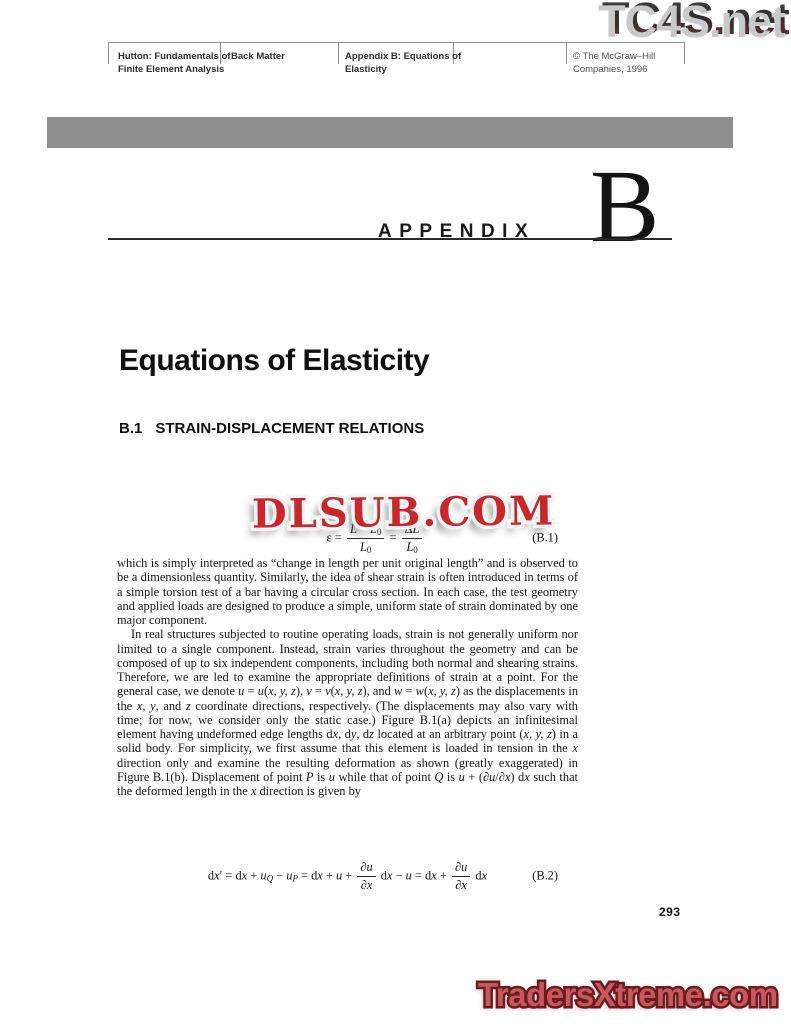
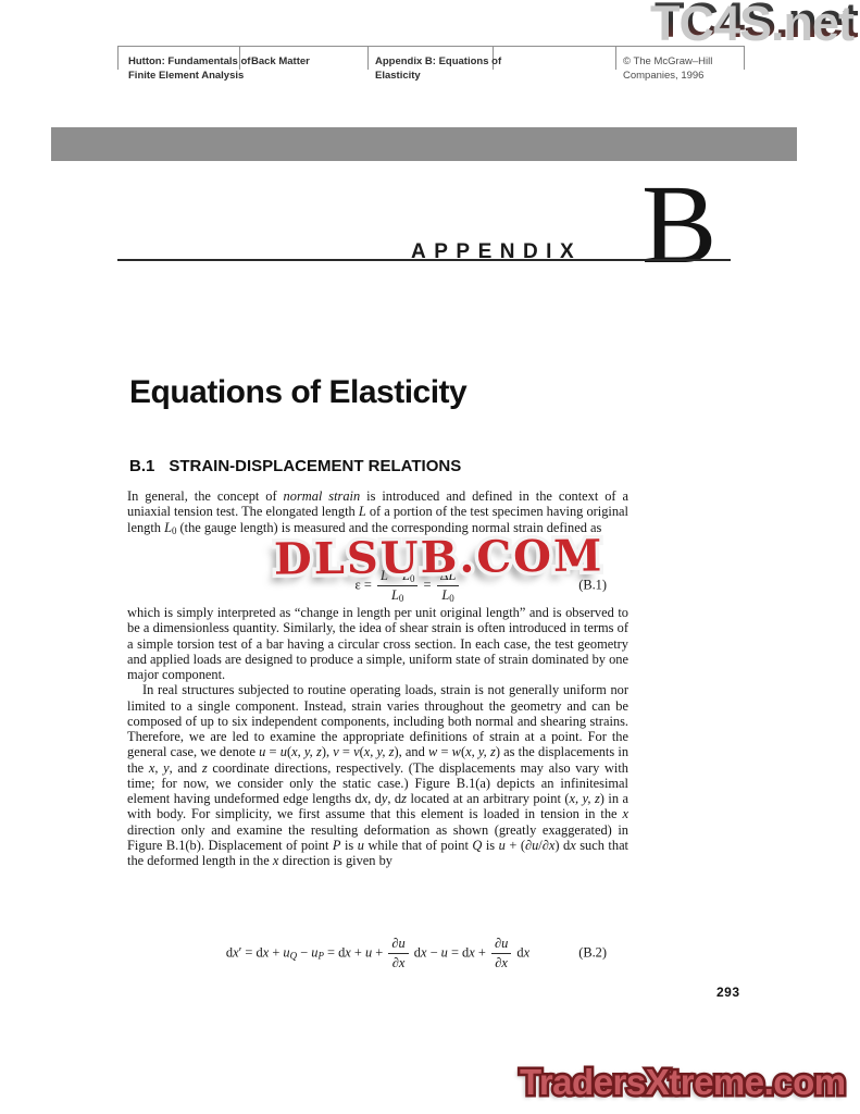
  Hutton: Fundamentals of
  Finite Element Analysis
  Back Matter
  Appendix B: Equations of
  Elasticity
  © The McGraw–Hill
  Companies, 1996
  TC4S.net
  APPENDIX
  B
  Equations of Elasticity
  B.1 STRAIN-DISPLACEMENT RELATIONS
+ In general, the concept of normal strain is introduced and defined in the context of a uniaxial tension test. The elongated length L of a portion of the test specimen having original length L0 (the gauge length) is measured and the corresponding normal strain defined as
  ε =
  L − L0
  L0
  =
  ΔL
  L0
  (B.1)
  which is simply interpreted as “change in length per unit original length” and is observed to be a dimensionless quantity. Similarly, the idea of shear strain is often introduced in terms of a simple torsion test of a bar having a circular cross section. In each case, the test geometry and applied loads are designed to produce a simple, uniform state of strain dominated by one major component.
- In real structures subjected to routine operating loads, strain is not generally uniform nor limited to a single component. Instead, strain varies throughout the geometry and can be composed of up to six independent components, including both normal and shearing strains. Therefore, we are led to examine the appropriate definitions of strain at a point. For the general case, we denote u = u(x, y, z), v = v(x, y, z), and w = w(x, y, z) as the displacements in the x, y, and z coordinate directions, respectively. (The displacements may also vary with time; for now, we consider only the static case.) Figure B.1(a) depicts an infinitesimal element having undeformed edge lengths dx, dy, dz located at an arbitrary point (x, y, z) in a solid body. For simplicity, we first assume that this element is loaded in tension in the x direction only and examine the resulting deformation as shown (greatly exaggerated) in Figure B.1(b). Displacement of point P is u while that of point Q is u + (∂u/∂x) dx such that the deformed length in the x direction is given by
+ In real structures subjected to routine operating loads, strain is not generally uniform nor limited to a single component. Instead, strain varies throughout the geometry and can be composed of up to six independent components, including both normal and shearing strains. Therefore, we are led to examine the appropriate definitions of strain at a point. For the general case, we denote u = u(x, y, z), v = v(x, y, z), and w = w(x, y, z) as the displacements in the x, y, and z coordinate directions, respectively. (The displacements may also vary with time; for now, we consider only the static case.) Figure B.1(a) depicts an infinitesimal element having undeformed edge lengths dx, dy, dz located at an arbitrary point (x, y, z) in a with body. For simplicity, we first assume that this element is loaded in tension in the x direction only and examine the resulting deformation as shown (greatly exaggerated) in Figure B.1(b). Displacement of point P is u while that of point Q is u + (∂u/∂x) dx such that the deformed length in the x direction is given by
  dx′ = dx + uQ − uP = dx + u +
  ∂u
  ∂x
  dx − u = dx +
  ∂u
  ∂x
  dx
  (B.2)
  293
  DLSUB.COM
  TradersXtreme.com
